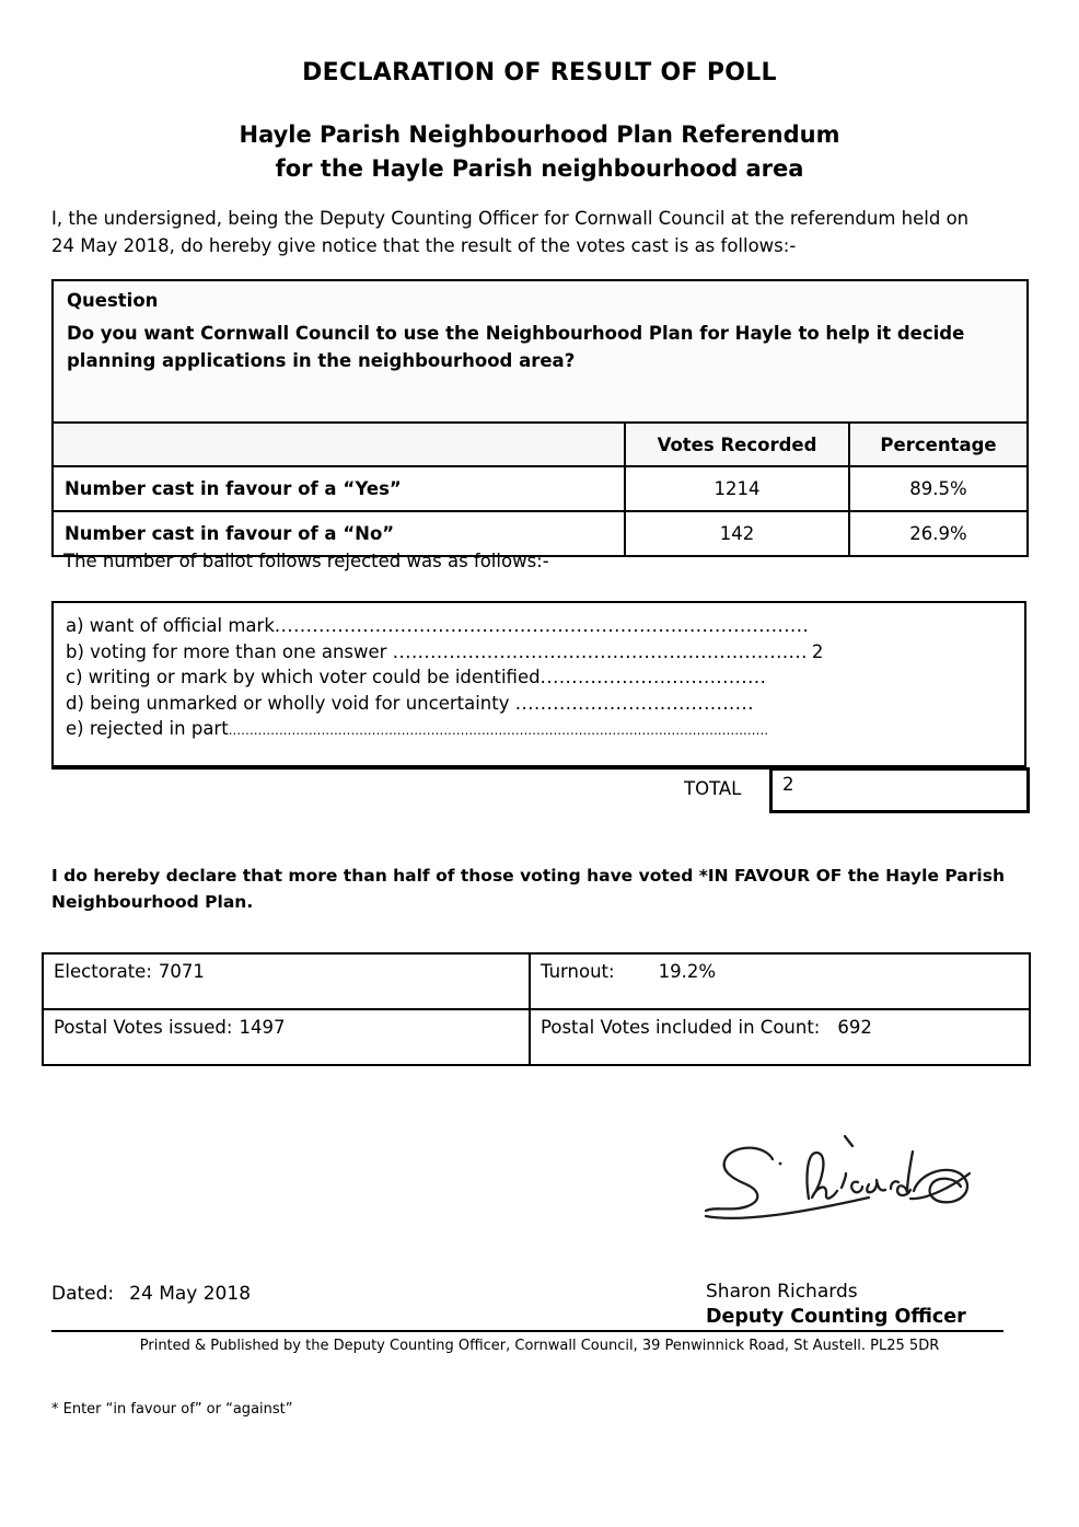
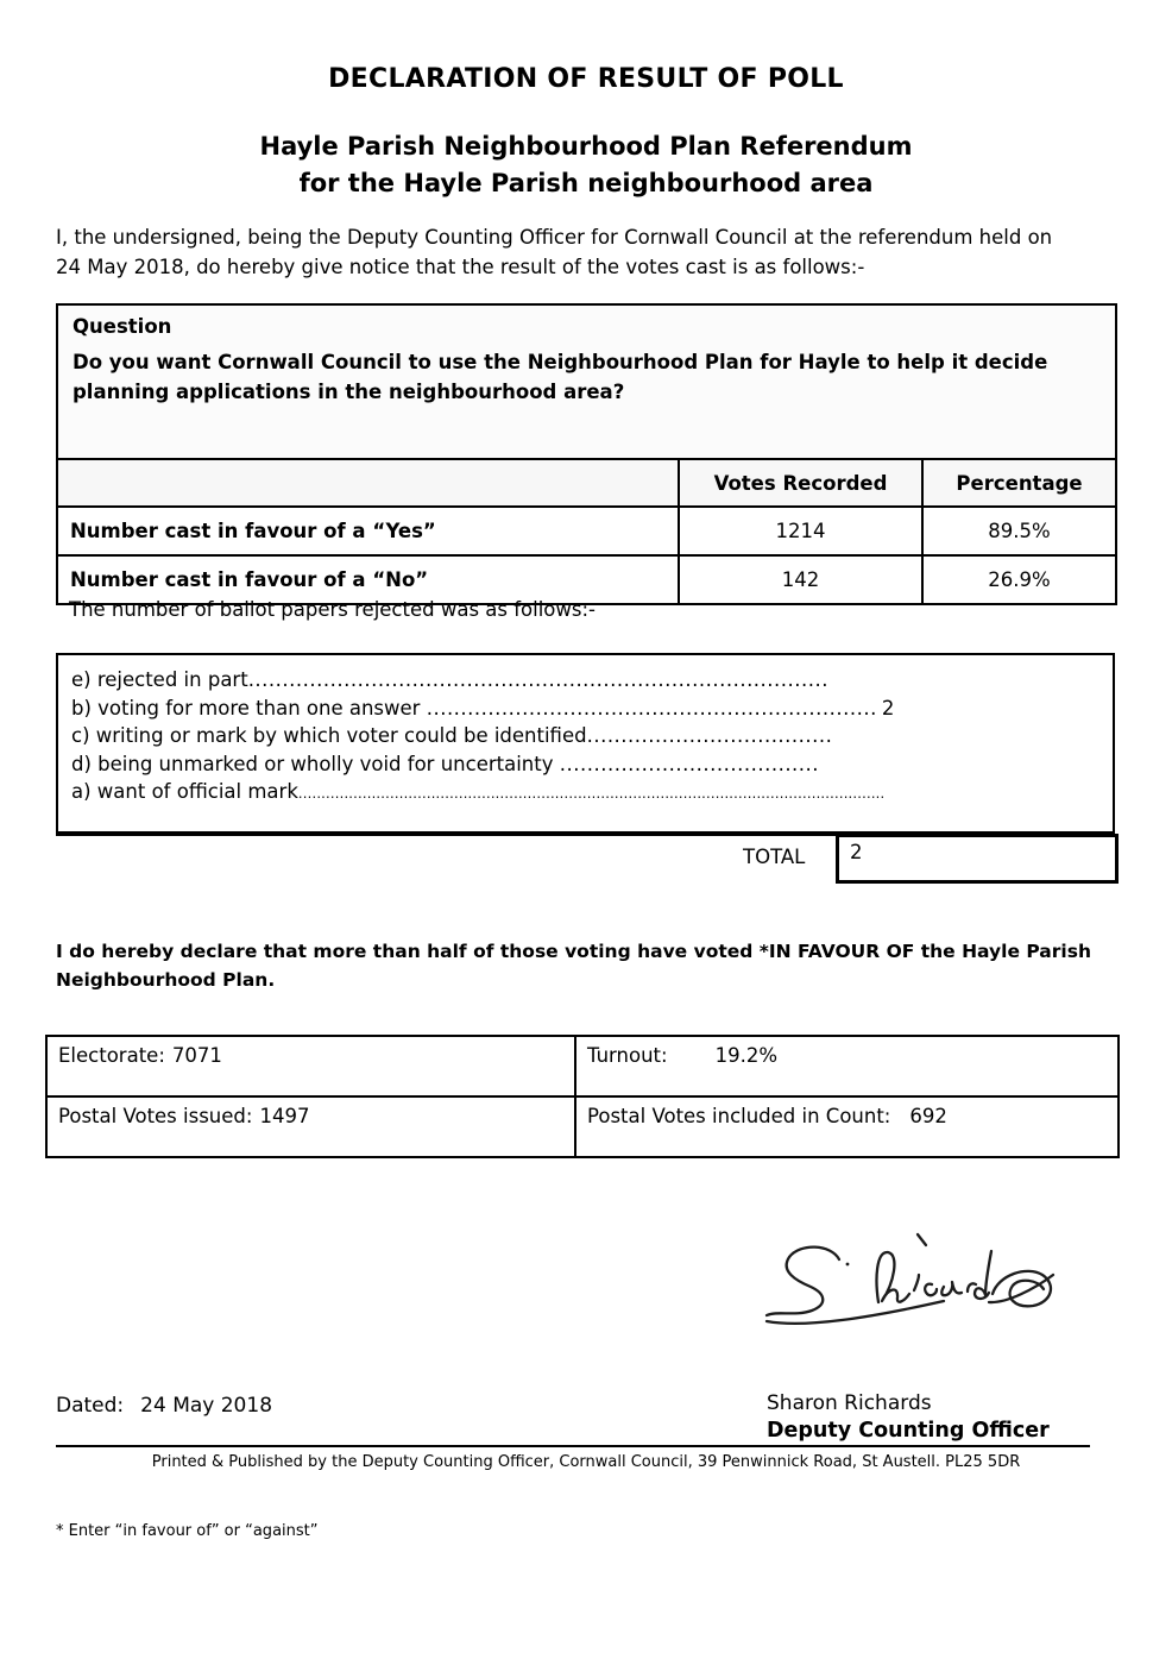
  DECLARATION OF RESULT OF POLL
  Hayle Parish Neighbourhood Plan Referendum
  for the Hayle Parish neighbourhood area
  I, the undersigned, being the Deputy Counting Officer for Cornwall Council at the referendum held on 24 May 2018, do hereby give notice that the result of the votes cast is as follows:-
  Question Do you want Cornwall Council to use the Neighbourhood Plan for Hayle to help it decide planning applications in the neighbourhood area?
  	Votes Recorded	Percentage
  Number cast in favour of a “Yes”	1214	89.5%
  Number cast in favour of a “No”	142	26.9%
- The number of ballot follows rejected was as follows:-
+ The number of ballot papers rejected was as follows:-
- a) want of official mark.....................................................................................
+ e) rejected in part.....................................................................................
  b) voting for more than one answer .................................................................. 2
  c) writing or mark by which voter could be identified....................................
  d) being unmarked or wholly void for uncertainty ......................................
- e) rejected in part................................................................................................................................
+ a) want of official mark................................................................................................................................
  TOTAL
  2
  I do hereby declare that more than half of those voting have voted *IN FAVOUR OF the Hayle Parish Neighbourhood Plan.
  Electorate: 7071	Turnout: 19.2%
  Postal Votes issued: 1497	Postal Votes included in Count: 692
  Dated: 24 May 2018
  Sharon Richards
  Deputy Counting Officer
  Printed & Published by the Deputy Counting Officer, Cornwall Council, 39 Penwinnick Road, St Austell. PL25 5DR
  * Enter “in favour of” or “against”
